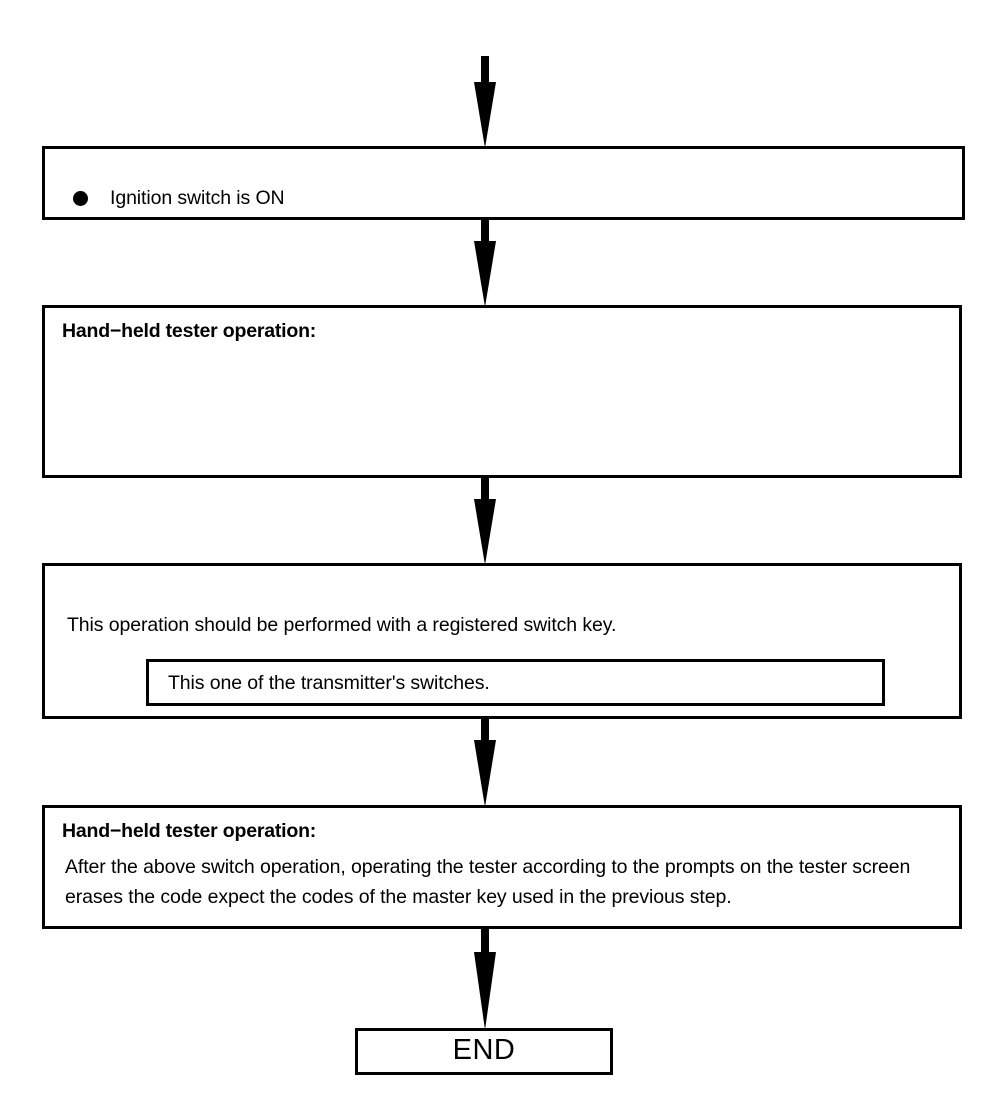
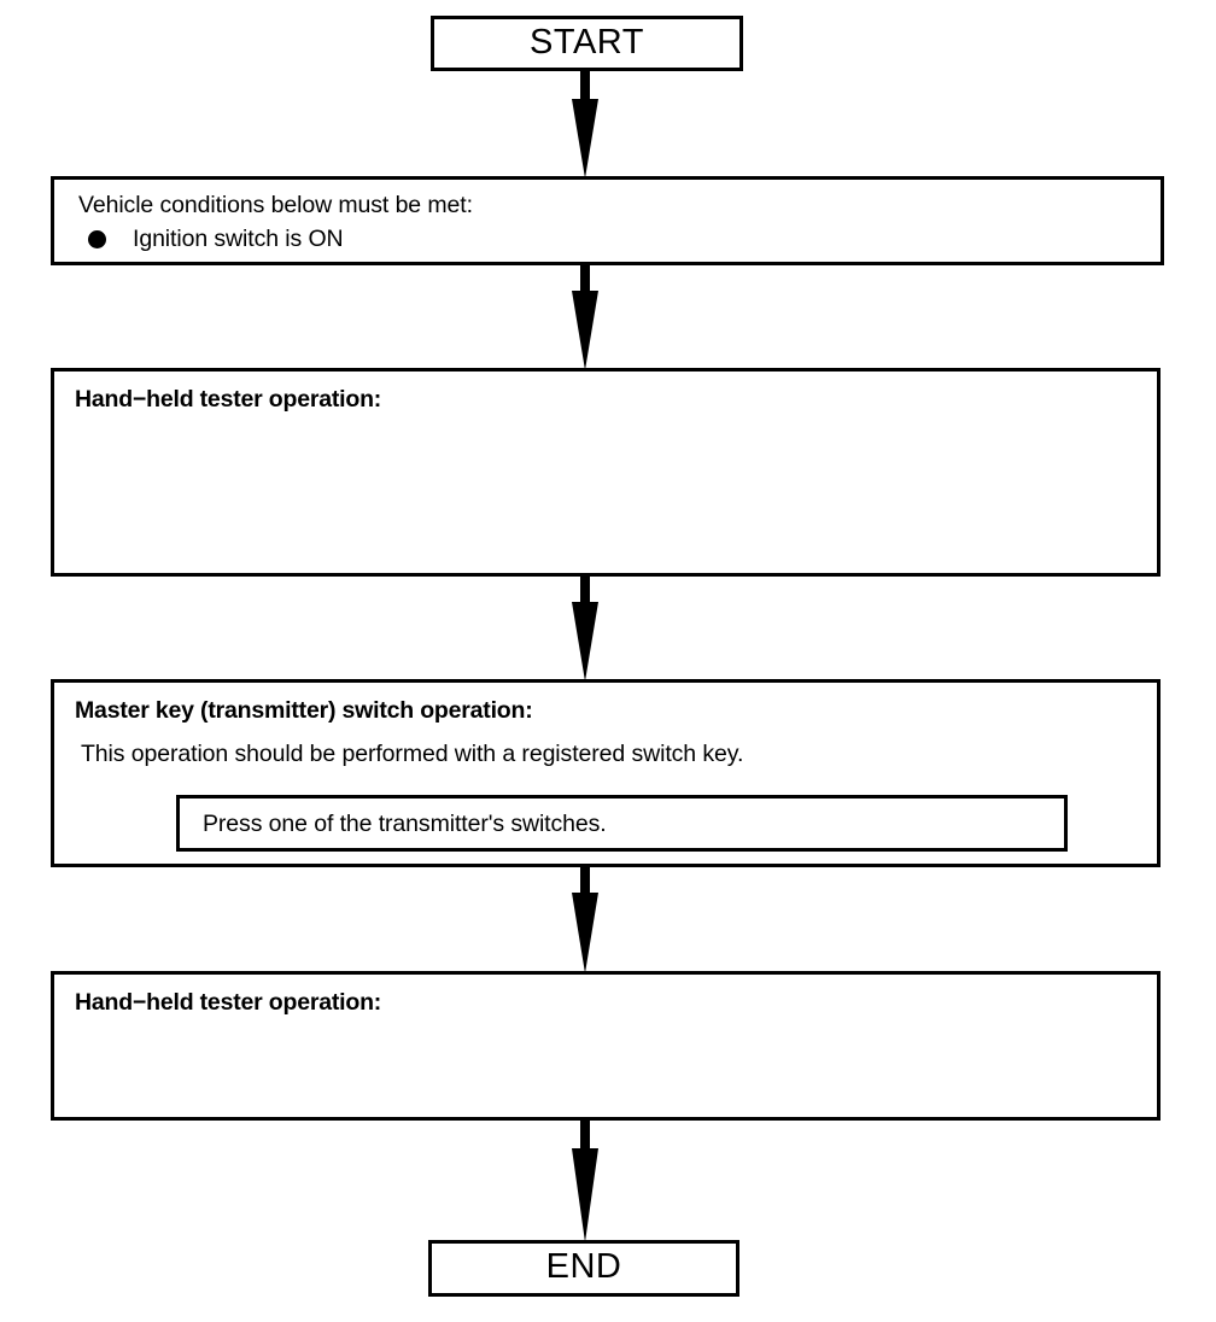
+ START
+ Vehicle conditions below must be met:
  Ignition switch is ON
  Hand−held tester operation:
+ Master key (transmitter) switch operation:
  This operation should be performed with a registered switch key.
- This one of the transmitter's switches.
+ Press one of the transmitter's switches.
  Hand−held tester operation:
- After the above switch operation, operating the tester according to the prompts on the tester screen erases the code expect the codes of the master key used in the previous step.
  END
